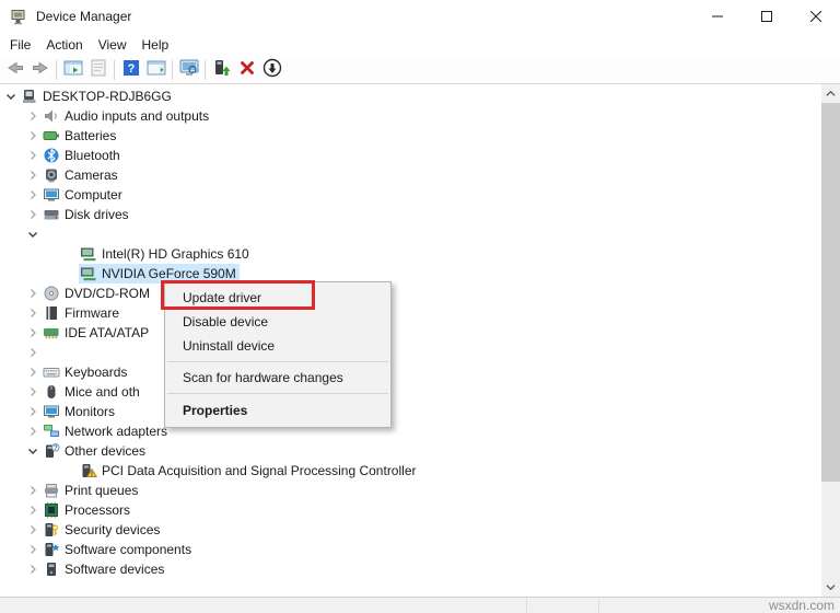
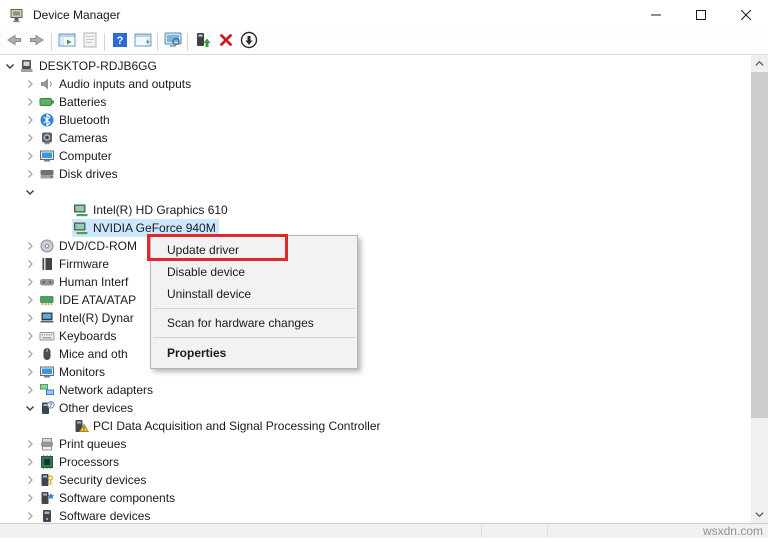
  Device Manager
- File
- Action
- View
- Help
  ?
  DESKTOP-RDJB6GG
  Audio inputs and outputs
  Batteries
  Bluetooth
  Cameras
  Computer
  Disk drives
  Intel(R) HD Graphics 610
- NVIDIA GeForce 590M
+ NVIDIA GeForce 940M
  DVD/CD-ROM
  Firmware
+ Human Interf
  IDE ATA/ATAP
+ Intel(R) Dynar
  Keyboards
  Mice and oth
  Monitors
  Network adapters
  Other devices
  PCI Data Acquisition and Signal Processing Controller
  Print queues
  Processors
  Security devices
  Software components
  Software devices
  Update driver
  Disable device
  Uninstall device
  Scan for hardware changes
  Properties
  wsxdn.com
